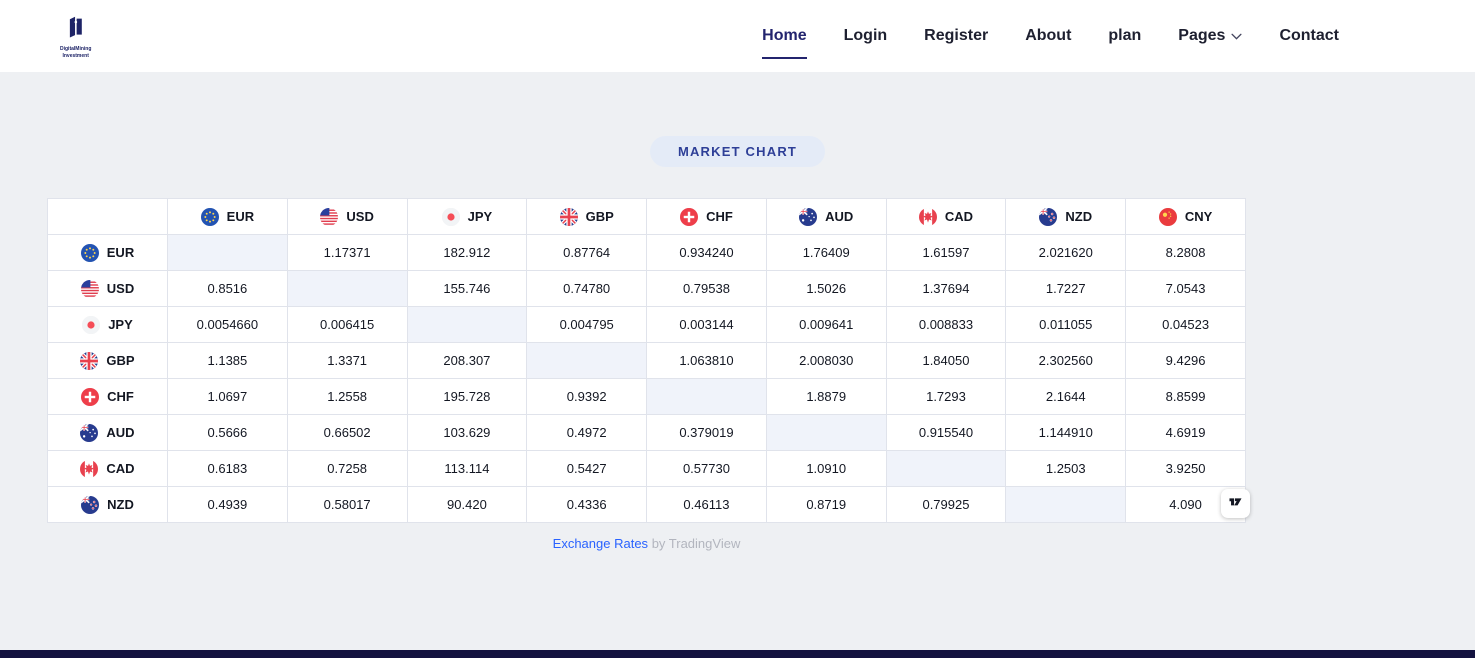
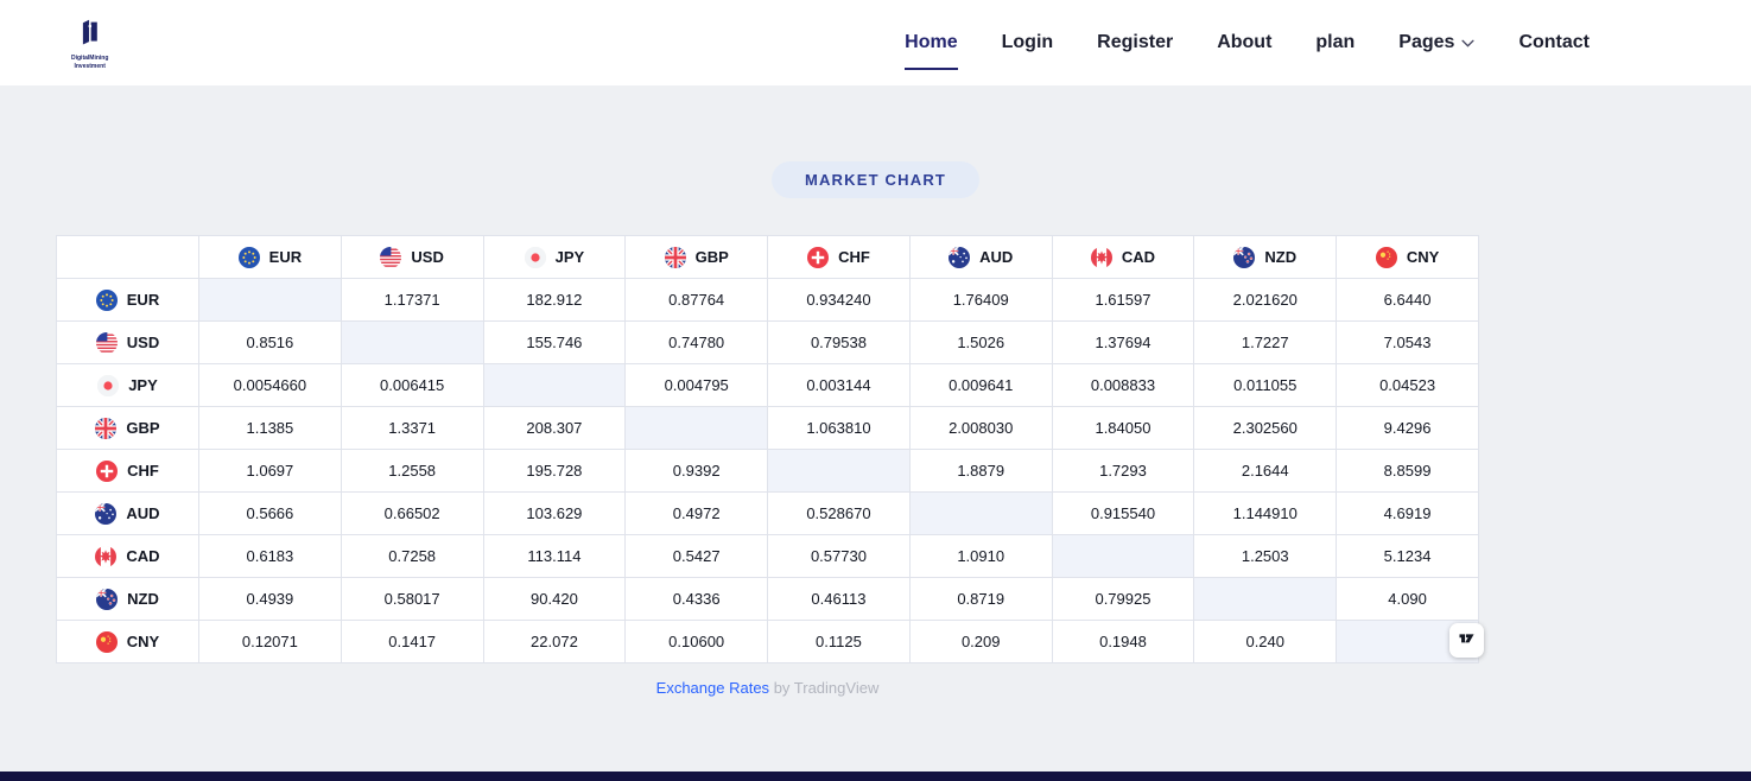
  Home
  Login
  Register
  About
  plan
  Pages
  Contact
  MARKET CHART
  	EUR	USD	JPY	GBP	CHF	AUD	CAD	NZD	CNY
- EUR		1.17371	182.912	0.87764	0.934240	1.76409	1.61597	2.021620	8.2808
+ EUR		1.17371	182.912	0.87764	0.934240	1.76409	1.61597	2.021620	6.6440
  USD	0.8516		155.746	0.74780	0.79538	1.5026	1.37694	1.7227	7.0543
  JPY	0.0054660	0.006415		0.004795	0.003144	0.009641	0.008833	0.011055	0.04523
  GBP	1.1385	1.3371	208.307		1.063810	2.008030	1.84050	2.302560	9.4296
  CHF	1.0697	1.2558	195.728	0.9392		1.8879	1.7293	2.1644	8.8599
- AUD	0.5666	0.66502	103.629	0.4972	0.379019		0.915540	1.144910	4.6919
+ AUD	0.5666	0.66502	103.629	0.4972	0.528670		0.915540	1.144910	4.6919
- CAD	0.6183	0.7258	113.114	0.5427	0.57730	1.0910		1.2503	3.9250
+ CAD	0.6183	0.7258	113.114	0.5427	0.57730	1.0910		1.2503	5.1234
  NZD	0.4939	0.58017	90.420	0.4336	0.46113	0.8719	0.79925		4.090
+ CNY	0.12071	0.1417	22.072	0.10600	0.1125	0.209	0.1948	0.240
  Exchange Rates by TradingView
